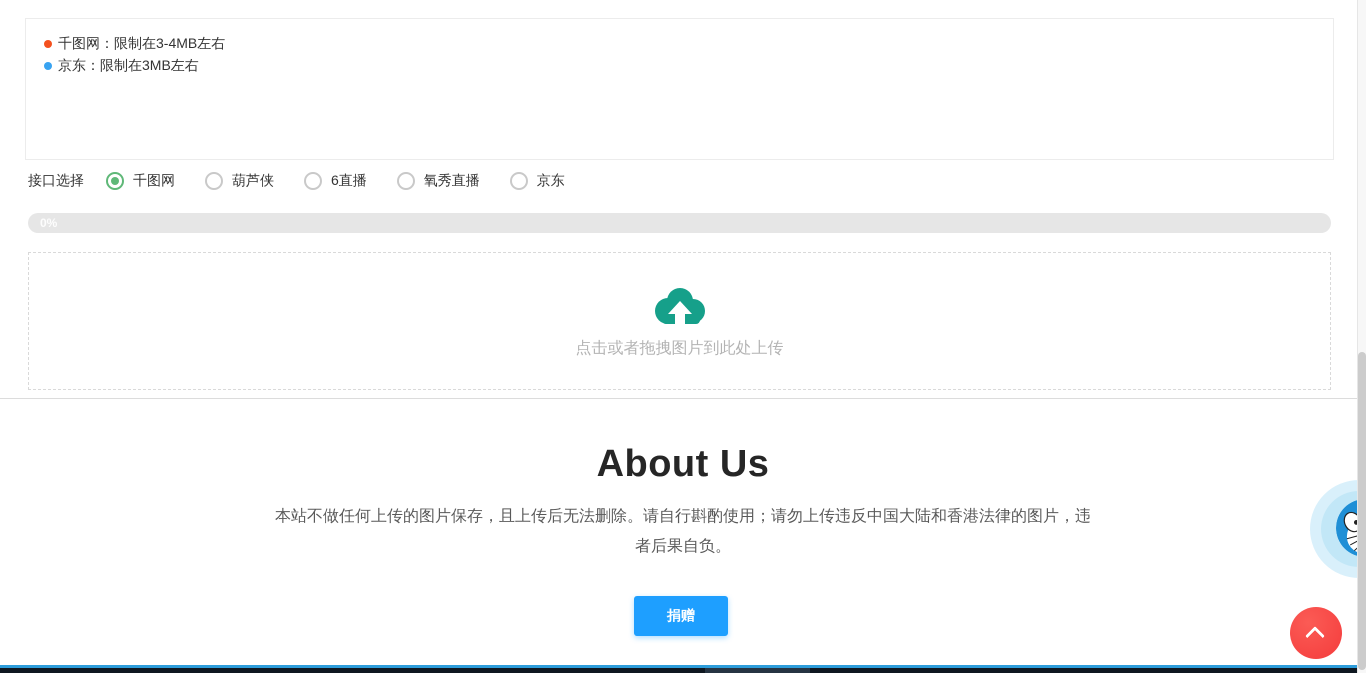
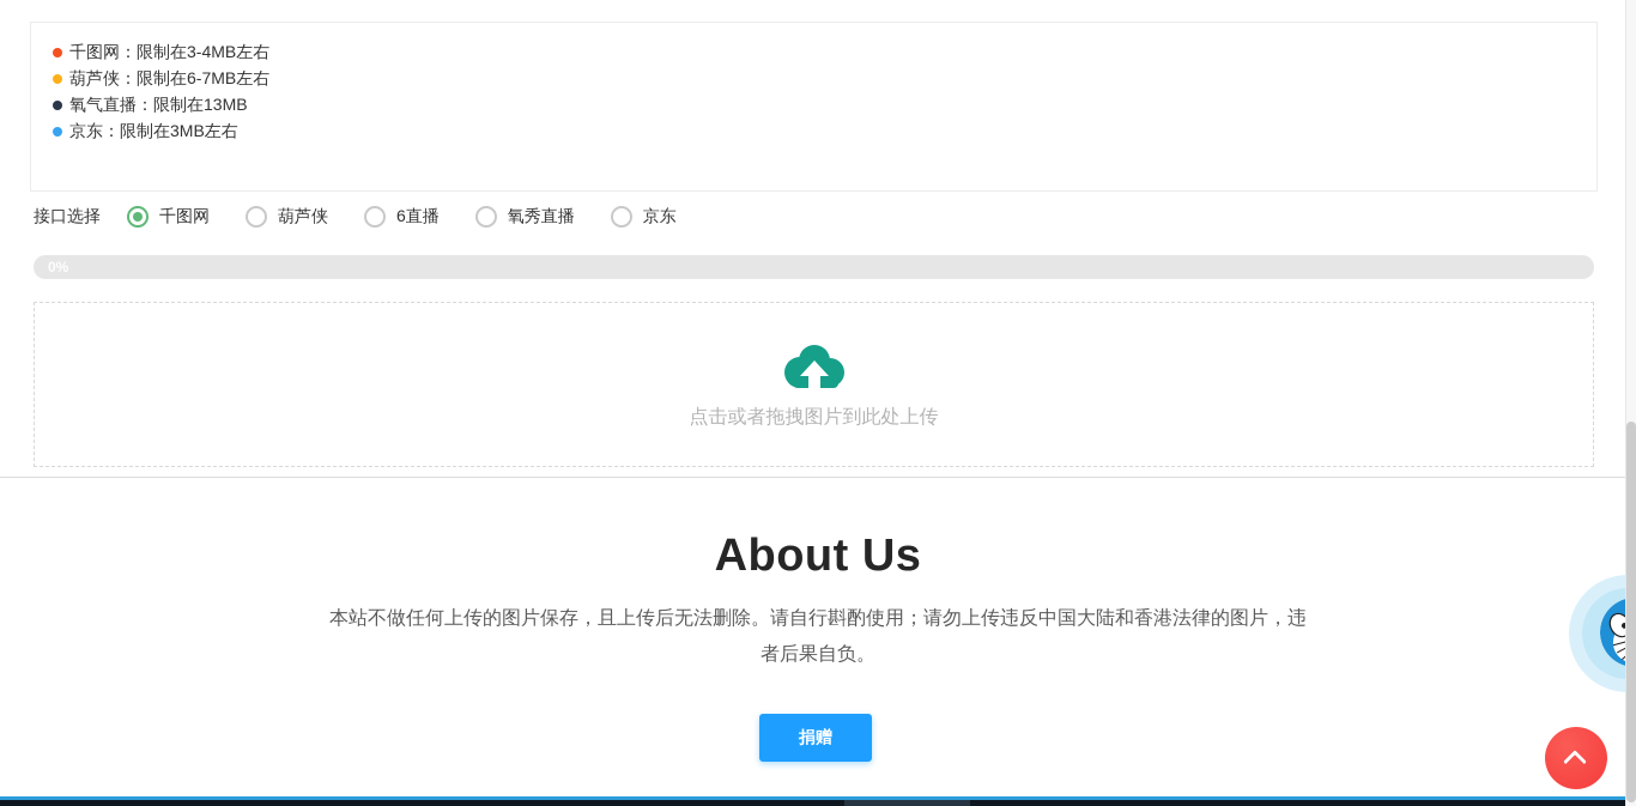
  千图网：限制在3-4MB左右
+ 葫芦侠：限制在6-7MB左右
+ 氧气直播：限制在13MB
  京东：限制在3MB左右
  接口选择
  千图网
  葫芦侠
  6直播
  氧秀直播
  京东
  点击或者拖拽图片到此处上传
  About Us
  本站不做任何上传的图片保存，且上传后无法删除。请自行斟酌使用；请勿上传违反中国大陆和香港法律的图片，违者后果自负。
  捐赠
